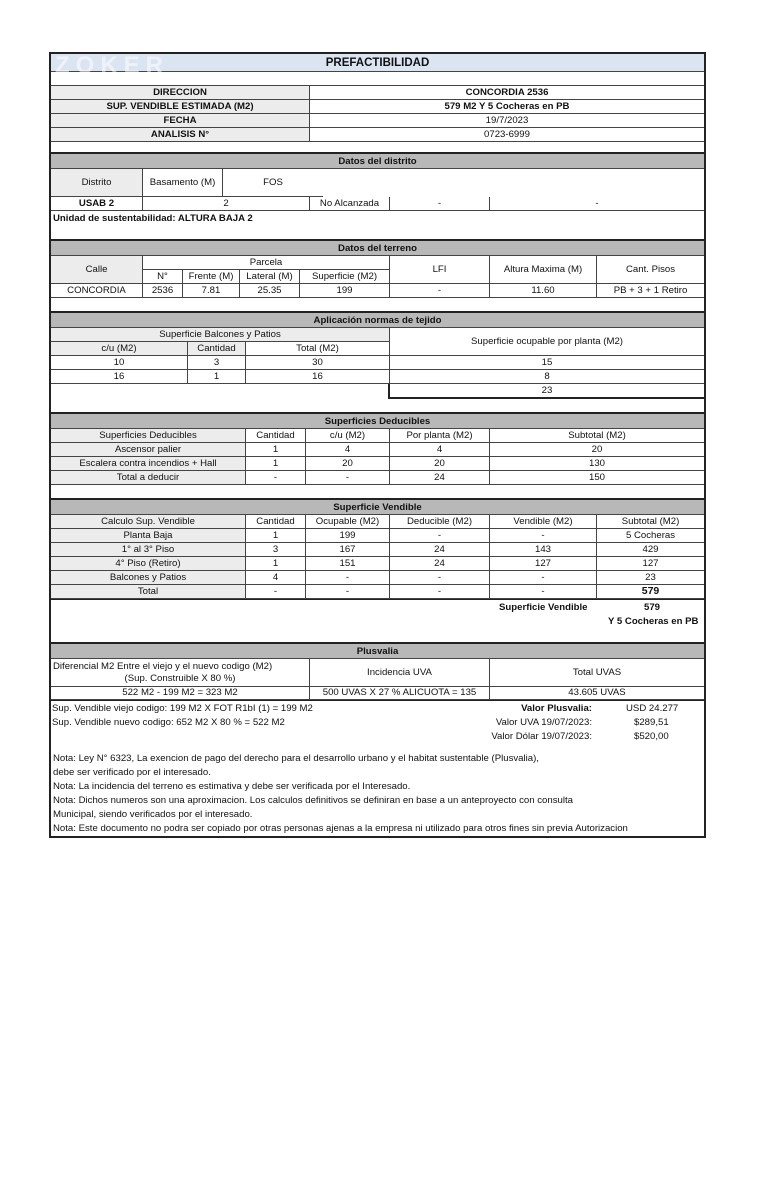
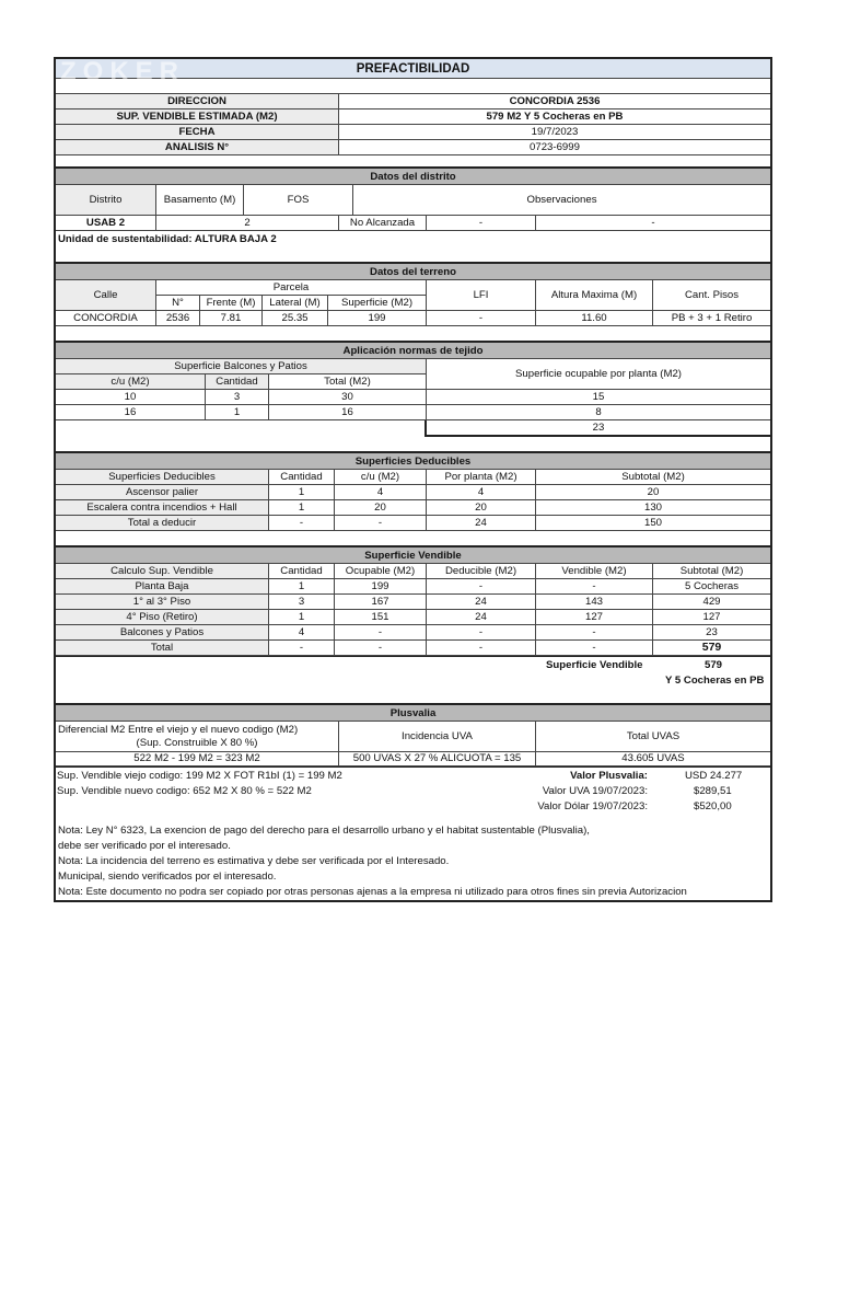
  ZOKER
  PREFACTIBILIDAD
  DIRECCION
  CONCORDIA 2536
  SUP. VENDIBLE ESTIMADA (M2)
  579 M2 Y 5 Cocheras en PB
  FECHA
  19/7/2023
  ANALISIS N°
  0723-6999
  Datos del distrito
  Distrito
  Basamento (M)
  FOS
+ Observaciones
  USAB 2
  2
  No Alcanzada
  -
  -
  Unidad de sustentabilidad: ALTURA BAJA 2
  Datos del terreno
  Calle
  Parcela
  N°
  Frente (M)
  Lateral (M)
  Superficie (M2)
  LFI
  Altura Maxima (M)
  Cant. Pisos
  CONCORDIA
  2536
  7.81
  25.35
  199
  -
  11.60
  PB + 3 + 1 Retiro
  Aplicación normas de tejido
  Superficie Balcones y Patios
  c/u (M2)
  Cantidad
  Total (M2)
  Superficie ocupable por planta (M2)
  10
  3
  30
  15
  16
  1
  16
  8
  23
  Superficies Deducibles
  Superficies Deducibles
  Cantidad
  c/u (M2)
  Por planta (M2)
  Subtotal (M2)
  Ascensor palier
  1
  4
  4
  20
  Escalera contra incendios + Hall
  1
  20
  20
  130
  Total a deducir
  -
  -
  24
  150
  Superficie Vendible
  Calculo Sup. Vendible
  Cantidad
  Ocupable (M2)
  Deducible (M2)
  Vendible (M2)
  Subtotal (M2)
  Planta Baja
  1
  199
  -
  -
  5 Cocheras
  1° al 3° Piso
  3
  167
  24
  143
  429
  4° Piso (Retiro)
  1
  151
  24
  127
  127
  Balcones y Patios
  4
  -
  -
  -
  23
  Total
  -
  -
  -
  -
  579
  Superficie Vendible
  579
  Y 5 Cocheras en PB
  Plusvalia
  Diferencial M2 Entre el viejo y el nuevo codigo (M2)
  (Sup. Construible X 80 %)
  Incidencia UVA
  Total UVAS
  522 M2 - 199 M2 = 323 M2
  500 UVAS X 27 % ALICUOTA = 135
  43.605 UVAS
  Sup. Vendible viejo codigo: 199 M2 X FOT R1bI (1) = 199 M2
  Sup. Vendible nuevo codigo: 652 M2 X 80 % = 522 M2
  Valor Plusvalia:
  USD 24.277
  Valor UVA 19/07/2023:
  $289,51
  Valor Dólar 19/07/2023:
  $520,00
  Nota: Ley N° 6323, La exencion de pago del derecho para el desarrollo urbano y el habitat sustentable (Plusvalia),
  debe ser verificado por el interesado.
  Nota: La incidencia del terreno es estimativa y debe ser verificada por el Interesado.
- Nota: Dichos numeros son una aproximacion. Los calculos definitivos se definiran en base a un anteproyecto con consulta
  Municipal, siendo verificados por el interesado.
  Nota: Este documento no podra ser copiado por otras personas ajenas a la empresa ni utilizado para otros fines sin previa Autorizacion
